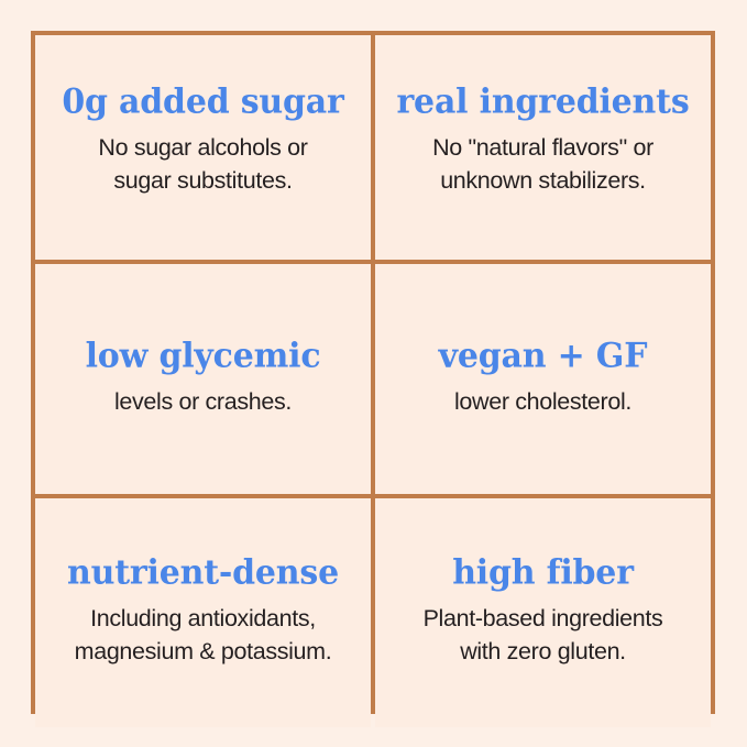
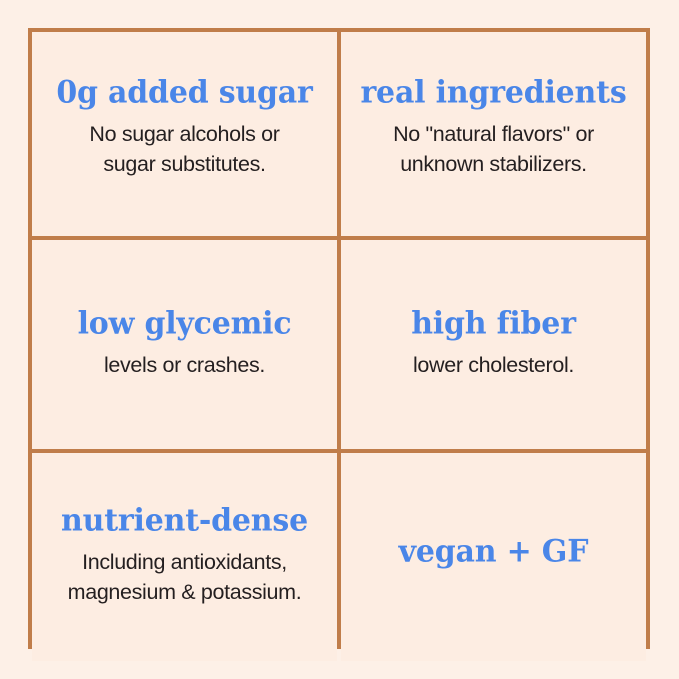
  0g added sugar
  No sugar alcohols or
  sugar substitutes.
  real ingredients
  No "natural flavors" or
  unknown stabilizers.
  low glycemic
  levels or crashes.
- vegan + GF
+ high fiber
  lower cholesterol.
  nutrient-dense
  Including antioxidants,
  magnesium & potassium.
- high fiber
+ vegan + GF
- Plant-based ingredients
- with zero gluten.
